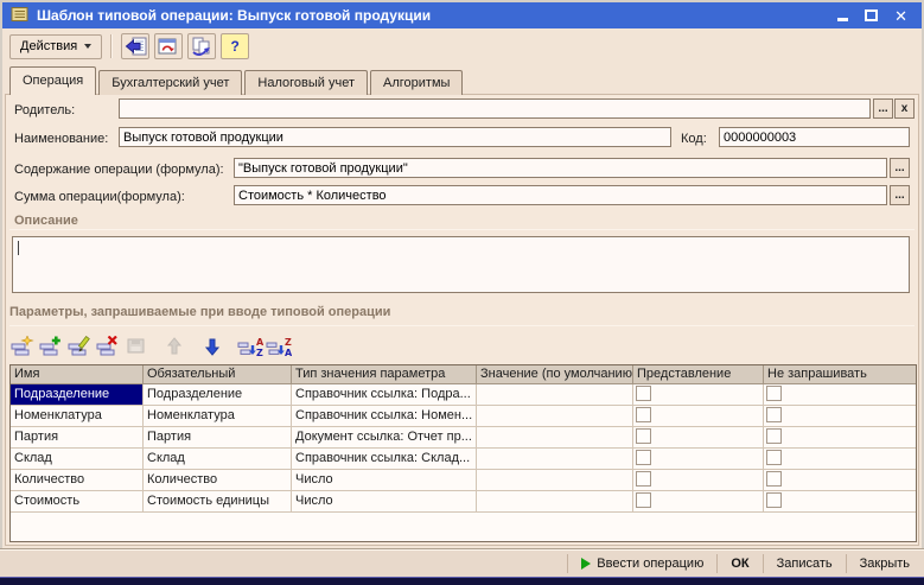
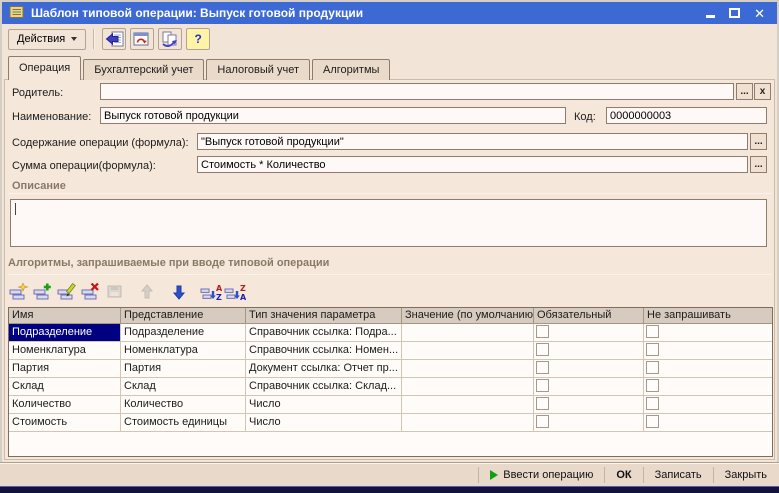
  Шаблон типовой операции: Выпуск готовой продукции
  ✕
  Действия
  ?
  Операция
  Бухгалтерский учет
  Налоговый учет
  Алгоритмы
  Родитель:
  ...
  x
  Наименование:
  Выпуск готовой продукции
  Код:
  0000000003
  Содержание операции (формула):
  "Выпуск готовой продукции"
  ...
  Сумма операции(формула):
  Стоимость * Количество
  ...
  Описание
- Параметры, запрашиваемые при вводе типовой операции
+ Алгоритмы, запрашиваемые при вводе типовой операции
  A
  Z
  Z
  A
  Имя
- Обязательный
+ Представление
  Тип значения параметра
  Значение (по умолчанию
- Представление
+ Обязательный
  Не запрашивать
  Подразделение
  Подразделение
  Справочник ссылка: Подра...
  Номенклатура
  Номенклатура
  Справочник ссылка: Номен...
  Партия
  Партия
  Документ ссылка: Отчет пр...
  Склад
  Склад
  Справочник ссылка: Склад...
  Количество
  Количество
  Число
  Стоимость
  Стоимость единицы
  Число
  Ввести операцию
  ОК
  Записать
  Закрыть
